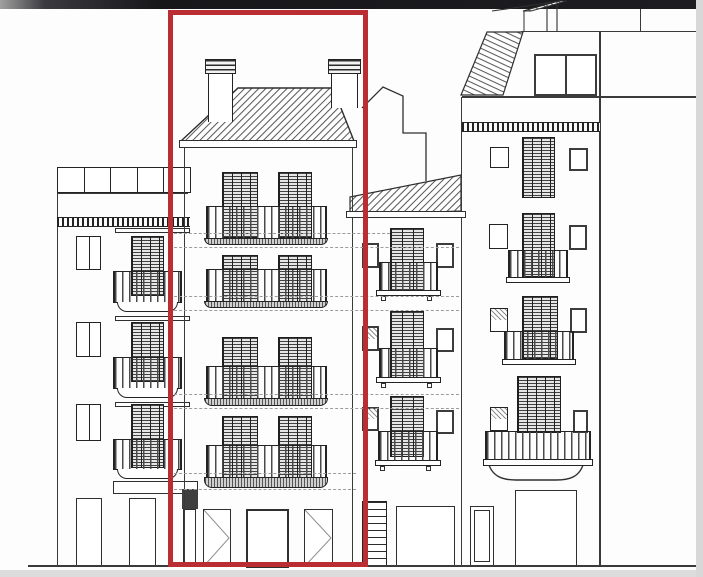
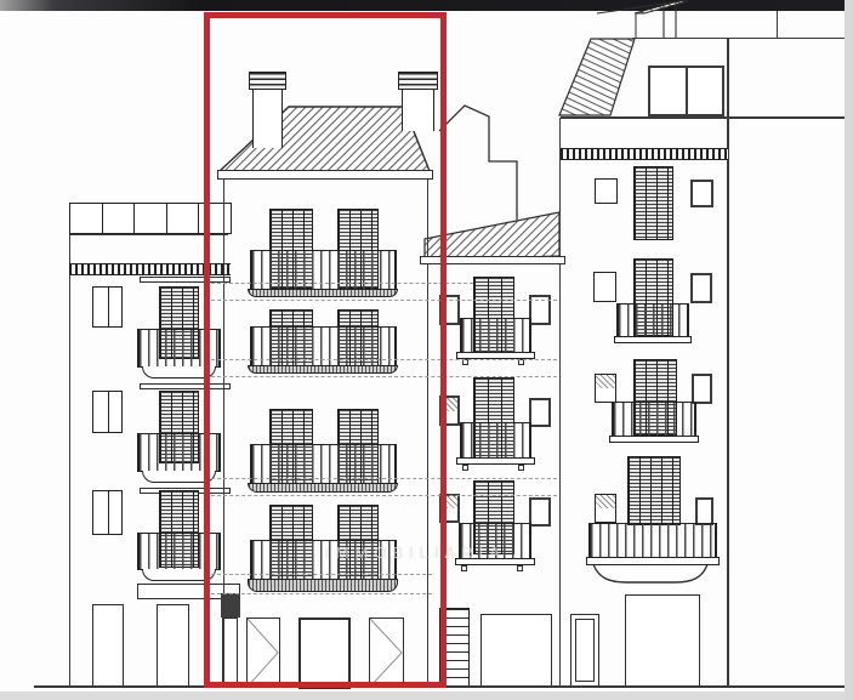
+ IMMOBILIARIA
